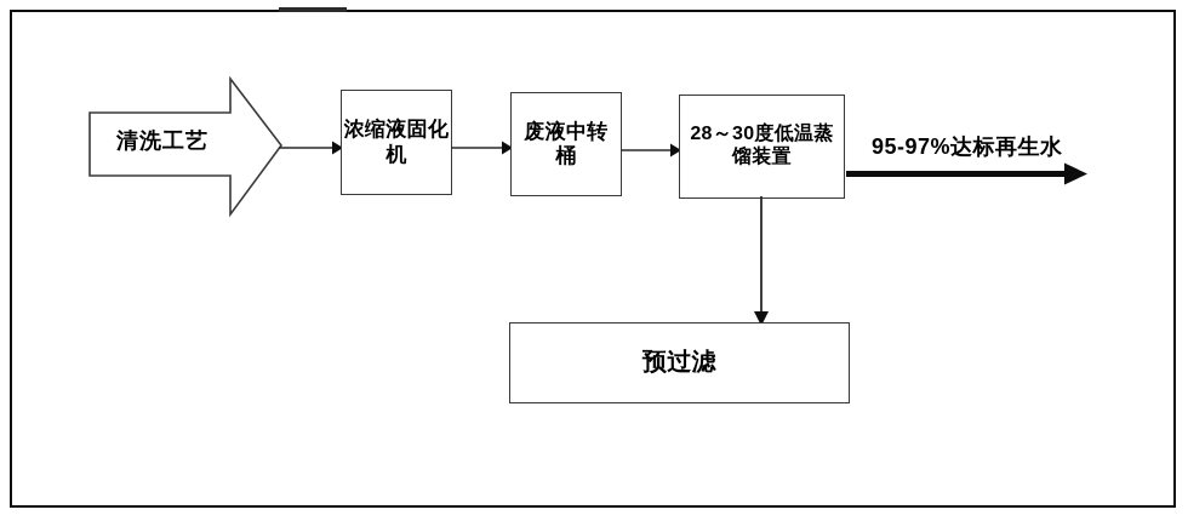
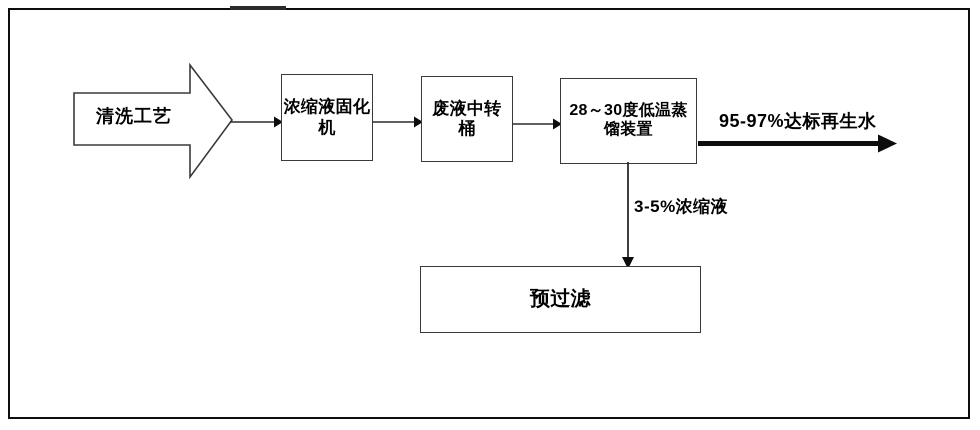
  清洗工艺
  浓缩液固化机
  废液中转桶
  28～30度低温蒸馏装置
  95-97%达标再生水
+ 3-5%浓缩液
  预过滤
